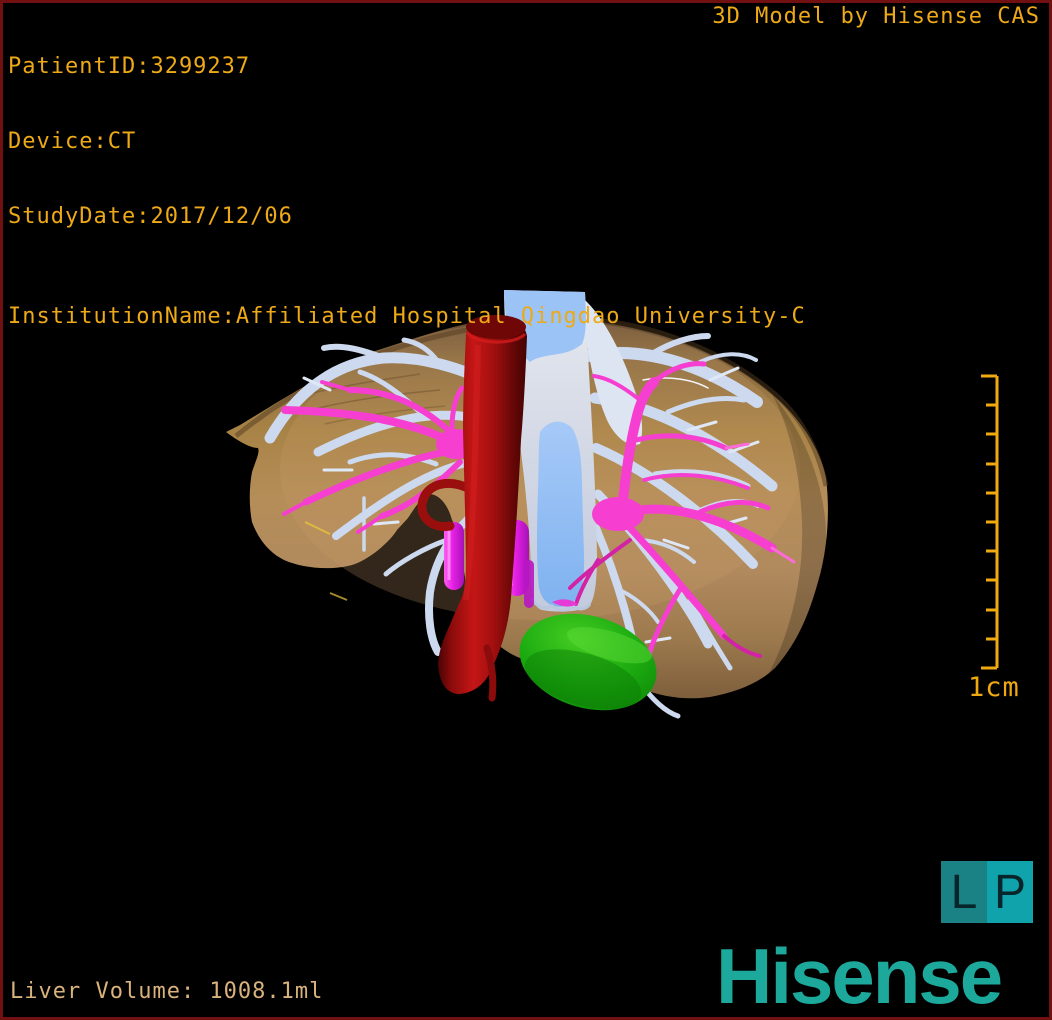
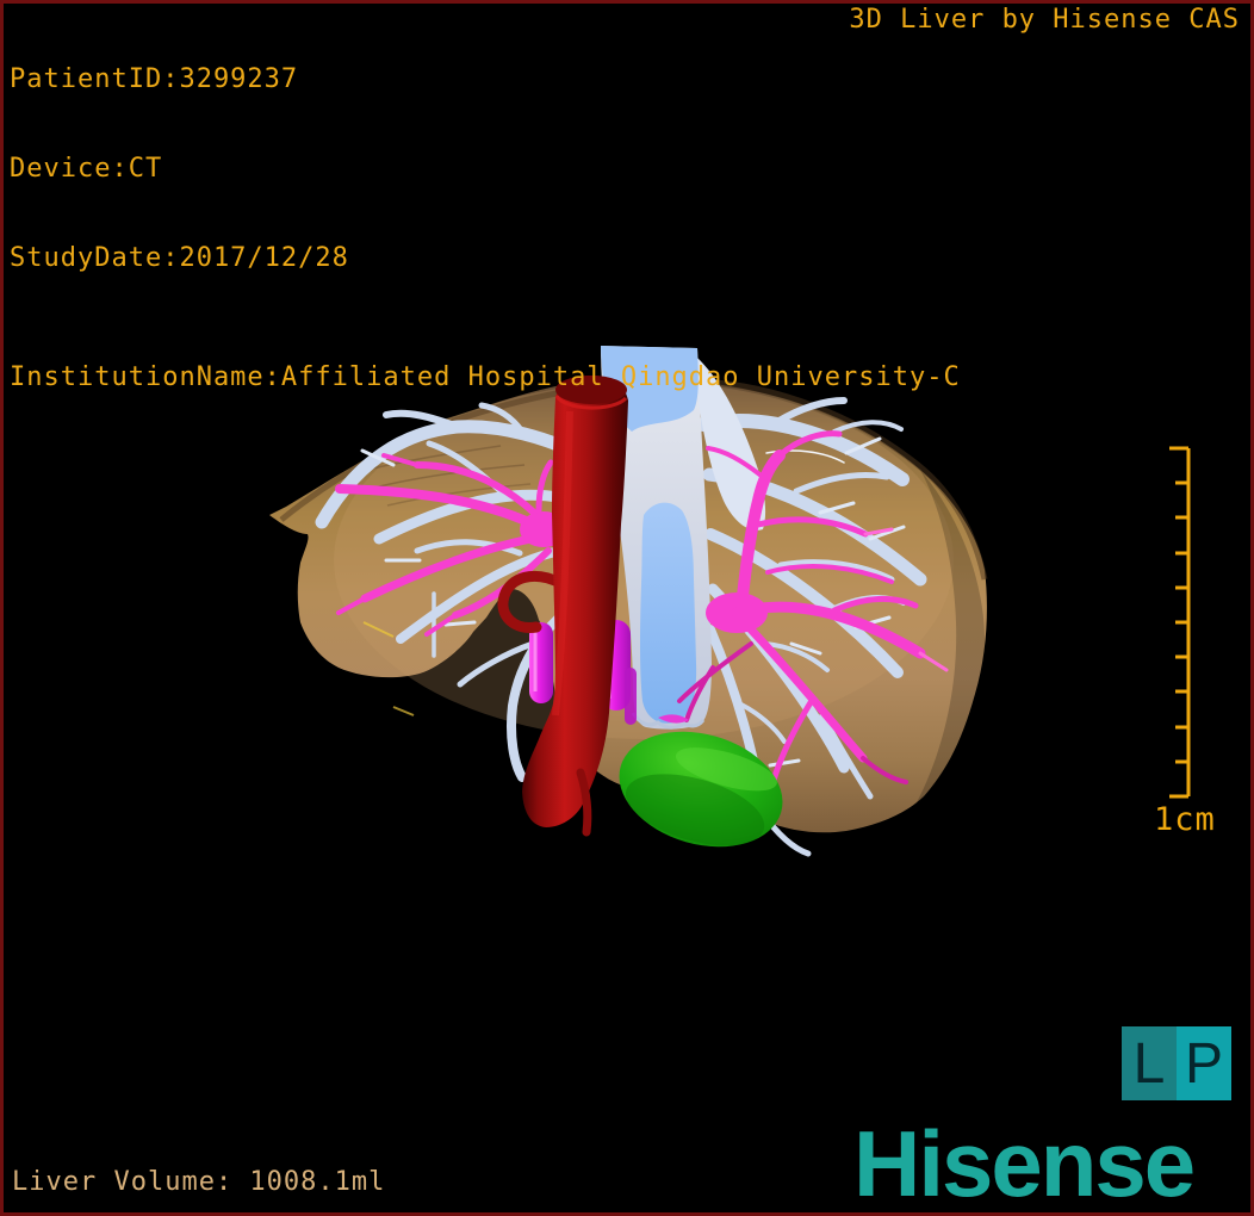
  1cm
  PatientID:3299237
  Device:CT
- StudyDate:2017/12/06
+ StudyDate:2017/12/28
  InstitutionName:Affiliated Hospital Qingdao University-C
- 3D Model by Hisense CAS
+ 3D Liver by Hisense CAS
  Liver Volume: 1008.1ml
  L
  P
  Hisense
